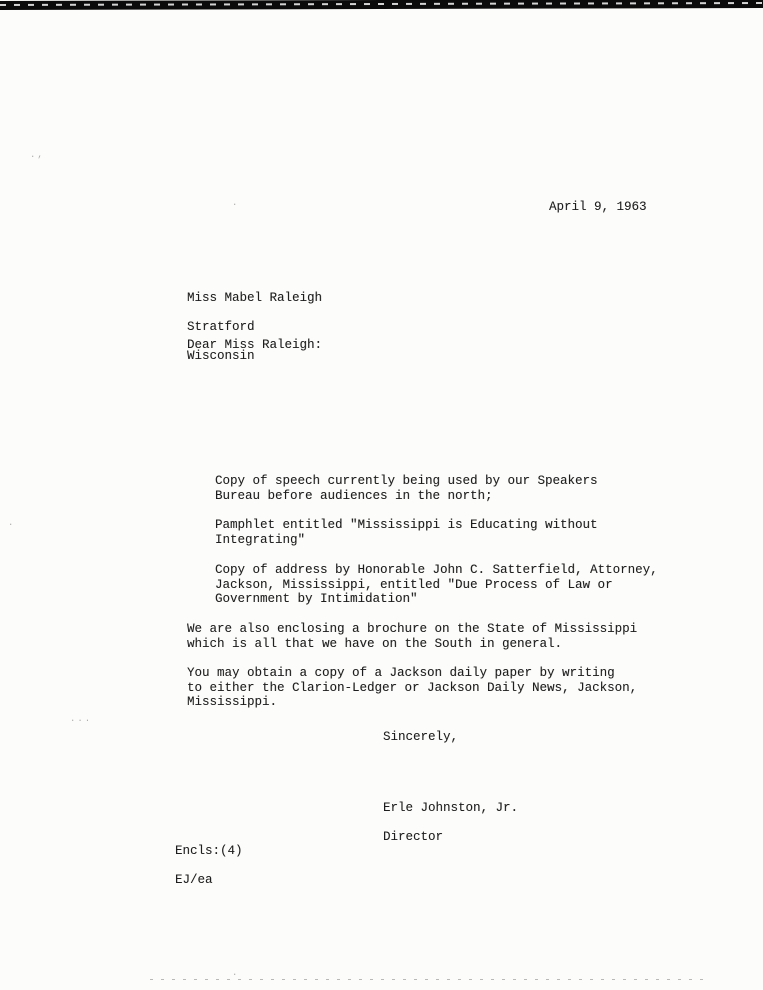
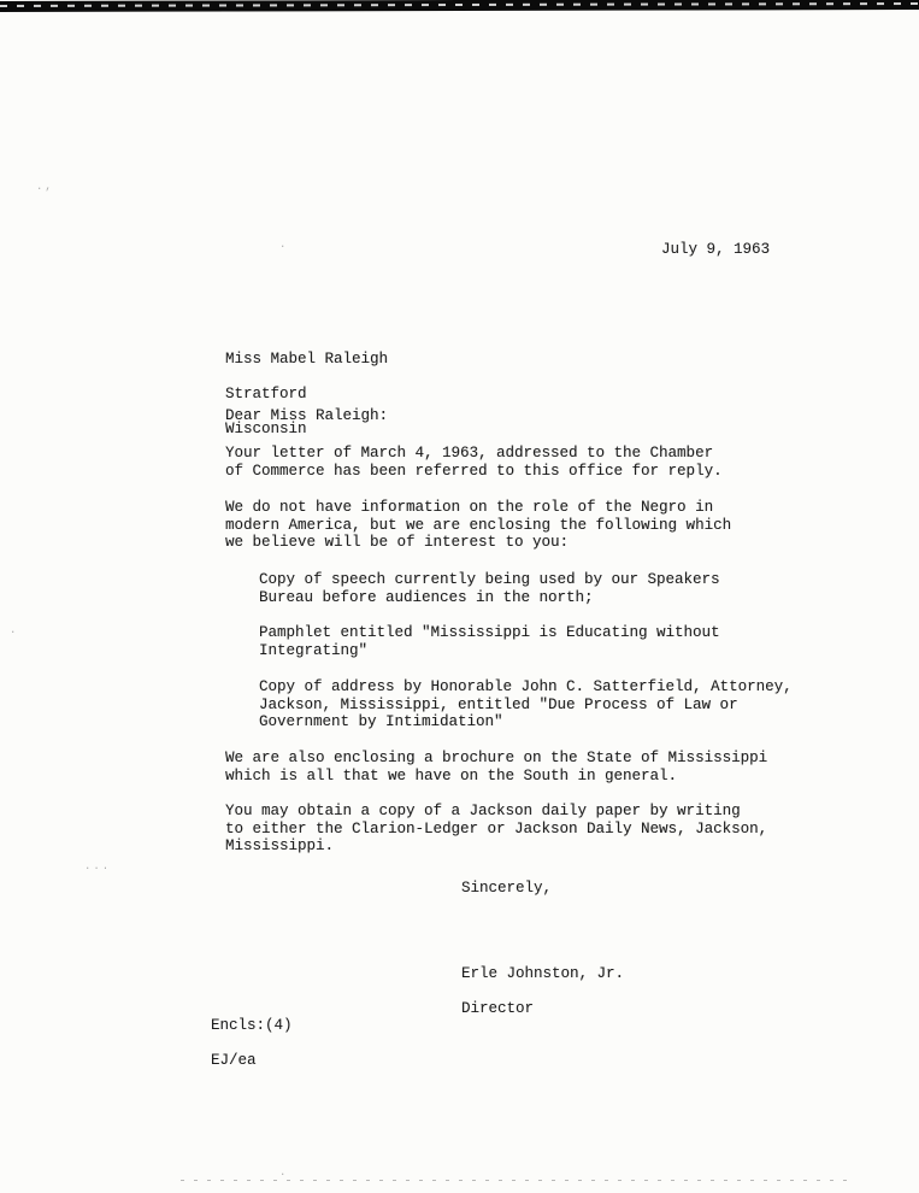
  .,
  .
  .
  ...
  .
- April 9, 1963
+ July 9, 1963
  Miss Mabel Raleigh
  Stratford
  Wisconsin
  Dear Miss Raleigh:
+ Your letter of March 4, 1963, addressed to the Chamber
+ of Commerce has been referred to this office for reply.
+ We do not have information on the role of the Negro in
+ modern America, but we are enclosing the following which
+ we believe will be of interest to you:
  Copy of speech currently being used by our Speakers
  Bureau before audiences in the north;
  Pamphlet entitled "Mississippi is Educating without
  Integrating"
  Copy of address by Honorable John C. Satterfield, Attorney,
  Jackson, Mississippi, entitled "Due Process of Law or
  Government by Intimidation"
  We are also enclosing a brochure on the State of Mississippi
  which is all that we have on the South in general.
  You may obtain a copy of a Jackson daily paper by writing
  to either the Clarion-Ledger or Jackson Daily News, Jackson,
  Mississippi.
  Sincerely,
  Erle Johnston, Jr.
  Director
  Encls:(4)
  EJ/ea
